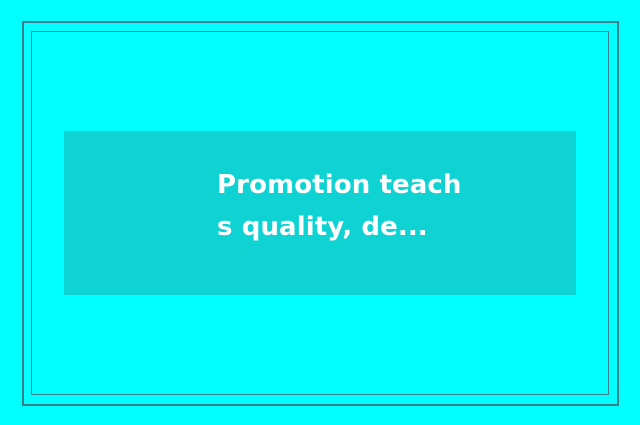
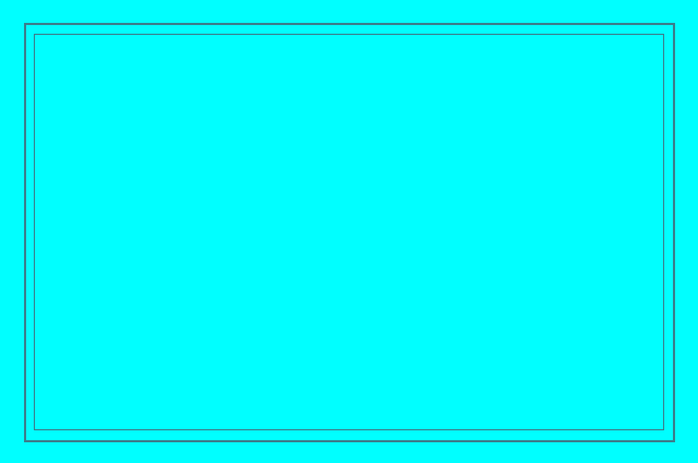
- Promotion teach
- s quality, de...
